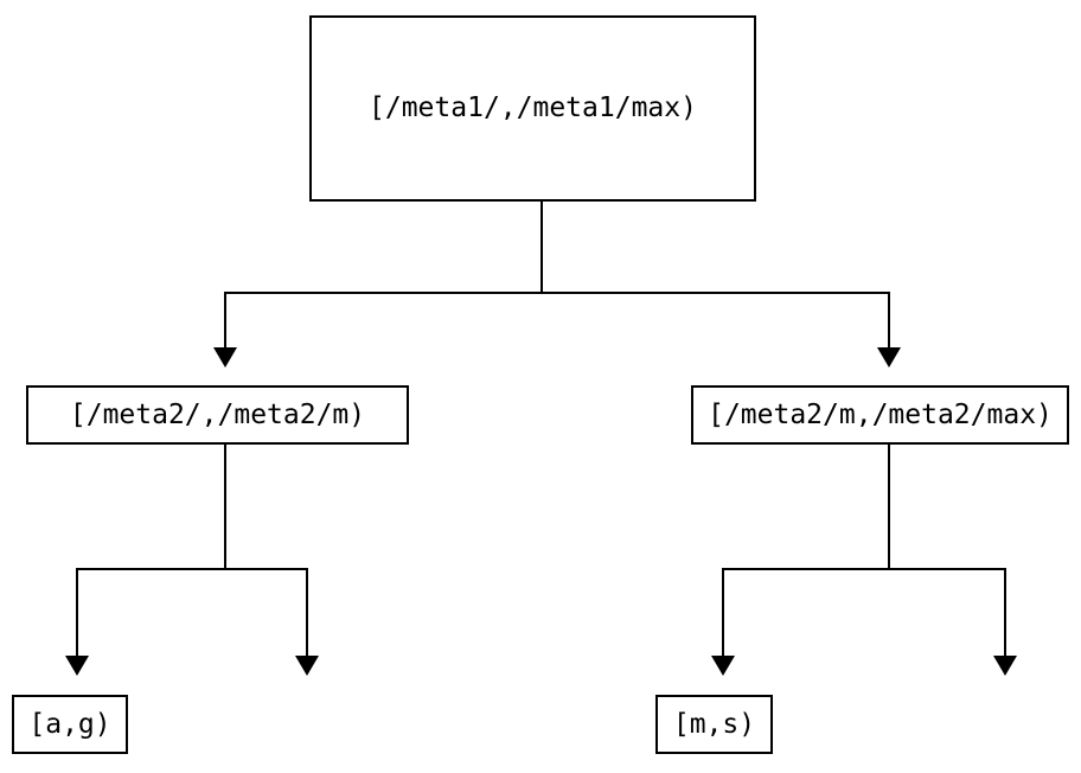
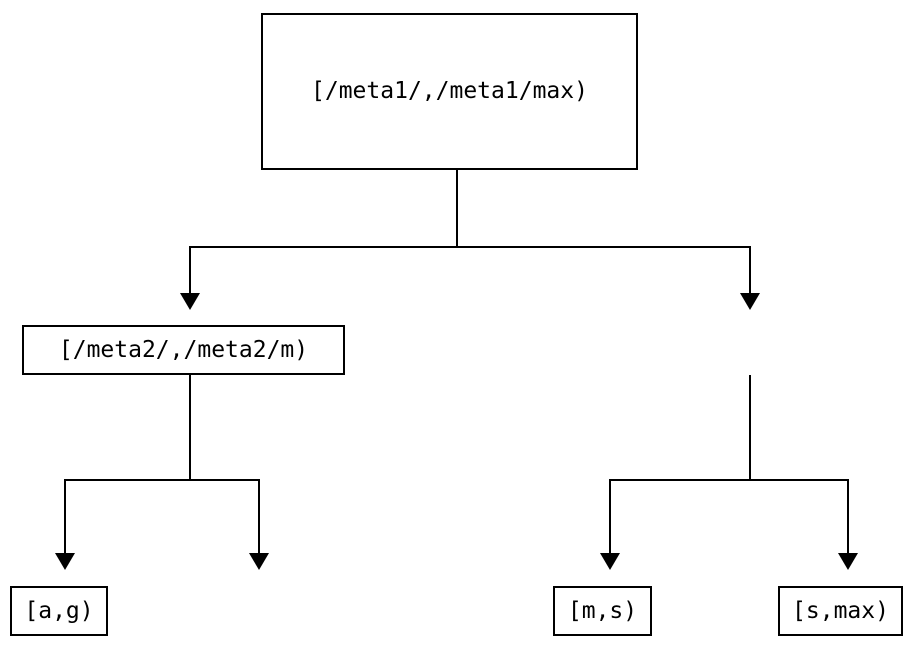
  [/meta1/,/meta1/max)
  [/meta2/,/meta2/m)
- [/meta2/m,/meta2/max)
  [a,g)
  [m,s)
+ [s,max)
